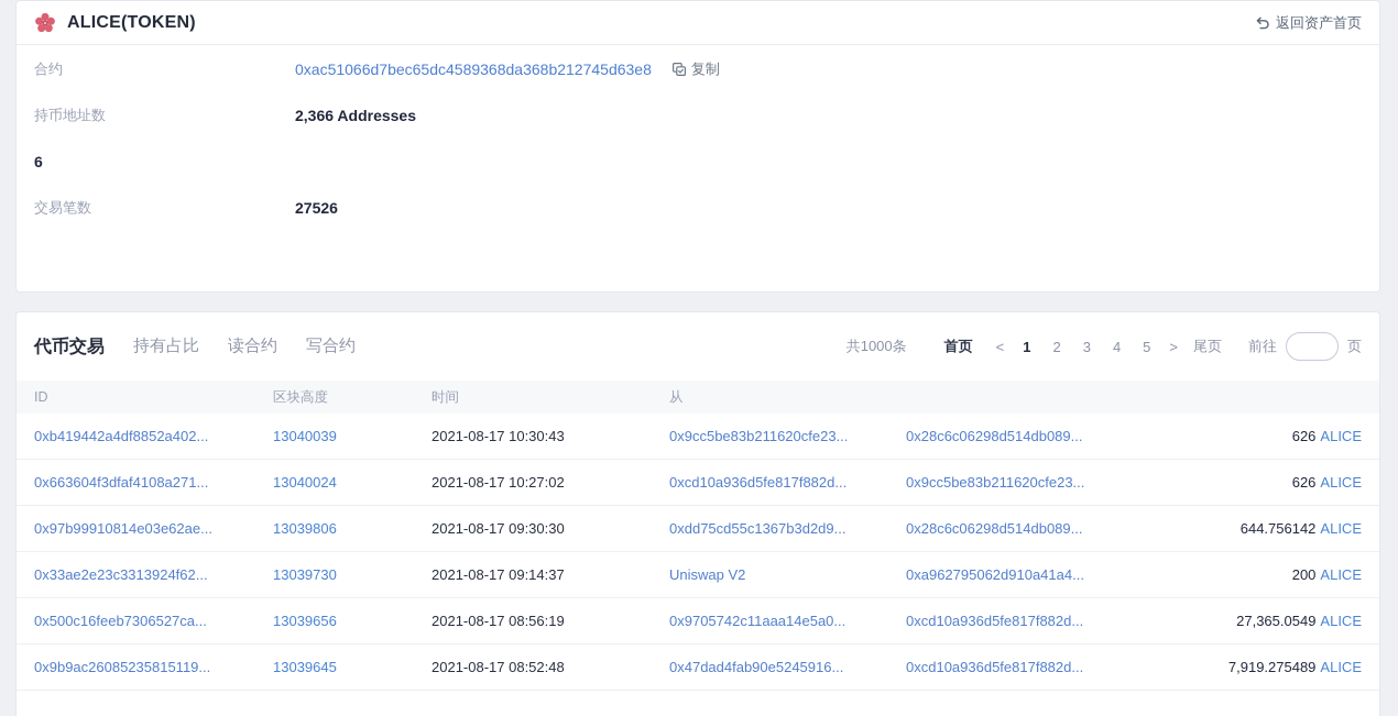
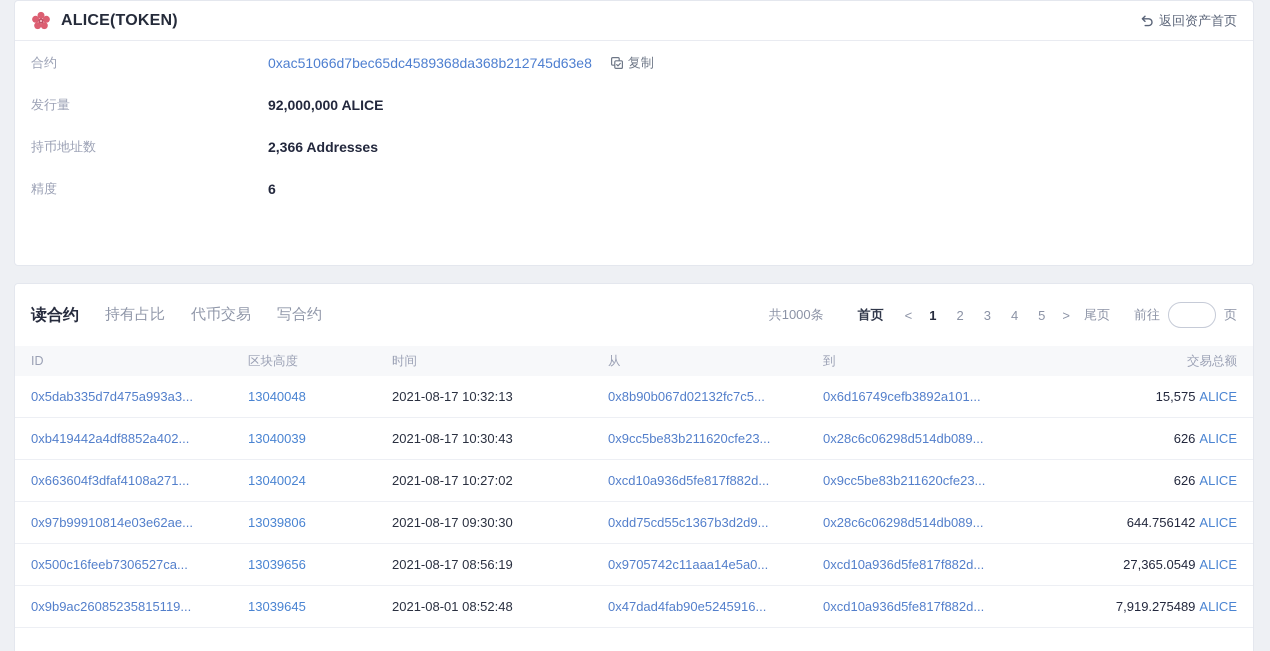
  ALICE(TOKEN)
  返回资产首页
  合约
  0xac51066d7bec65dc4589368da368b212745d63e8
  复制
+ 发行量
+ 92,000,000 ALICE
  持币地址数
  2,366 Addresses
+ 精度
  6
- 交易笔数
- 27526
- 代币交易
+ 读合约
  持有占比
- 读合约
+ 代币交易
  写合约
  共1000条
  首页
  <
  1
  2
  3
  4
  5
  >
  尾页
  前往
  页
  ID
  区块高度
  时间
  从
+ 到
+ 交易总额
+ 0x5dab335d7d475a993a3...
+ 13040048
+ 2021-08-17 10:32:13
+ 0x8b90b067d02132fc7c5...
+ 0x6d16749cefb3892a101...
+ 15,575 ALICE
  0xb419442a4df8852a402...
  13040039
  2021-08-17 10:30:43
  0x9cc5be83b211620cfe23...
  0x28c6c06298d514db089...
  626 ALICE
  0x663604f3dfaf4108a271...
  13040024
  2021-08-17 10:27:02
  0xcd10a936d5fe817f882d...
  0x9cc5be83b211620cfe23...
  626 ALICE
  0x97b99910814e03e62ae...
  13039806
  2021-08-17 09:30:30
  0xdd75cd55c1367b3d2d9...
  0x28c6c06298d514db089...
  644.756142 ALICE
- 0x33ae2e23c3313924f62...
- 13039730
- 2021-08-17 09:14:37
- Uniswap V2
- 0xa962795062d910a41a4...
- 200 ALICE
  0x500c16feeb7306527ca...
  13039656
  2021-08-17 08:56:19
  0x9705742c11aaa14e5a0...
  0xcd10a936d5fe817f882d...
  27,365.0549 ALICE
  0x9b9ac26085235815119...
  13039645
- 2021-08-17 08:52:48
+ 2021-08-01 08:52:48
  0x47dad4fab90e5245916...
  0xcd10a936d5fe817f882d...
  7,919.275489 ALICE
